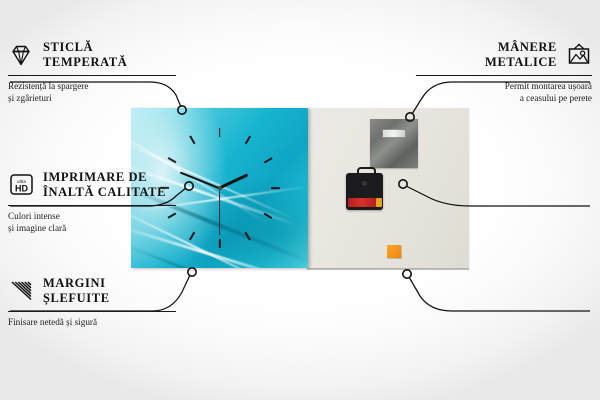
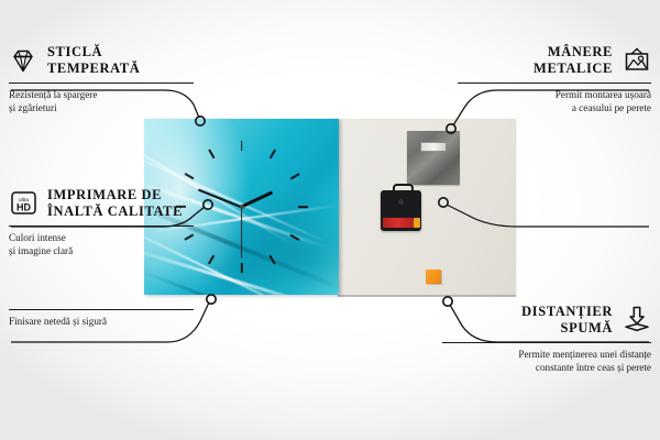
  STICLĂ
  TEMPERATĂ
  Rezistență la spargere
  și zgârieturi
  HD
  IMPRIMARE DE
  ÎNALTĂ CALITATE
  Culori intense
  și imagine clară
- MARGINI
- ȘLEFUITE
  Finisare netedă și sigură
  MÂNERE
  METALICE
  Permit montarea ușoară
  a ceasului pe perete
+ DISTANȚIER
+ SPUMĂ
+ Permite menținerea unei distanțe
+ constante între ceas și perete
